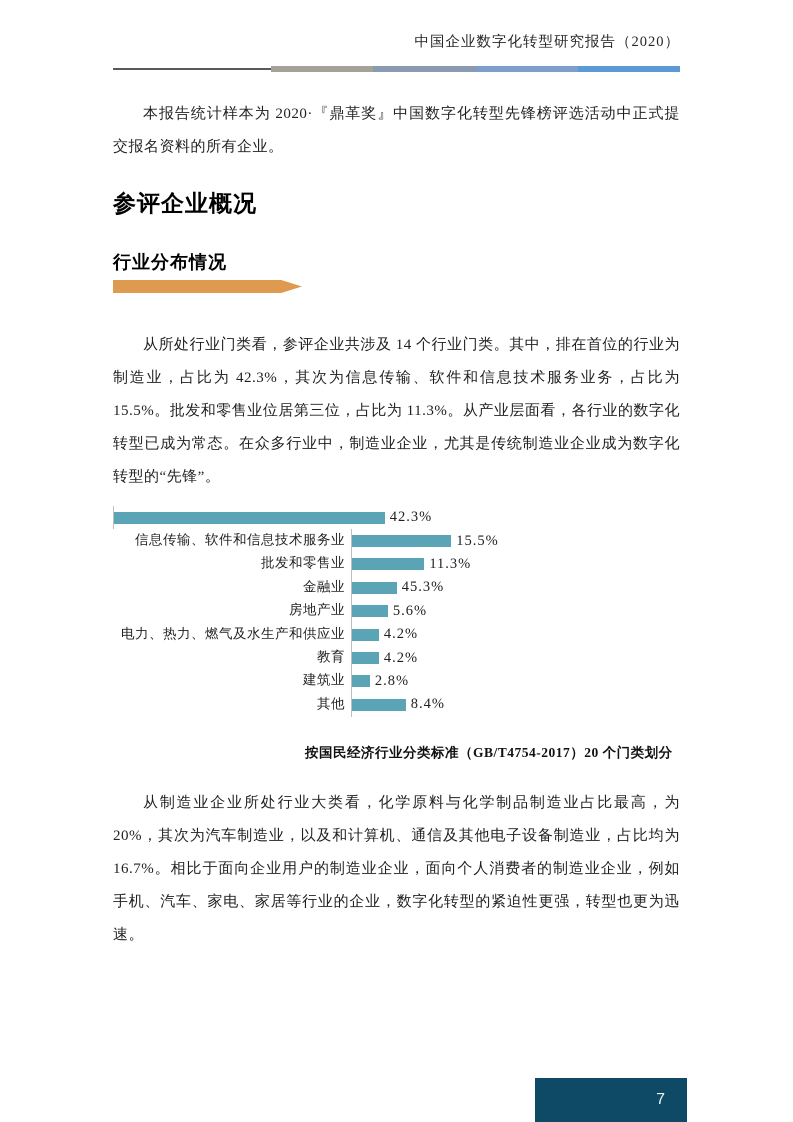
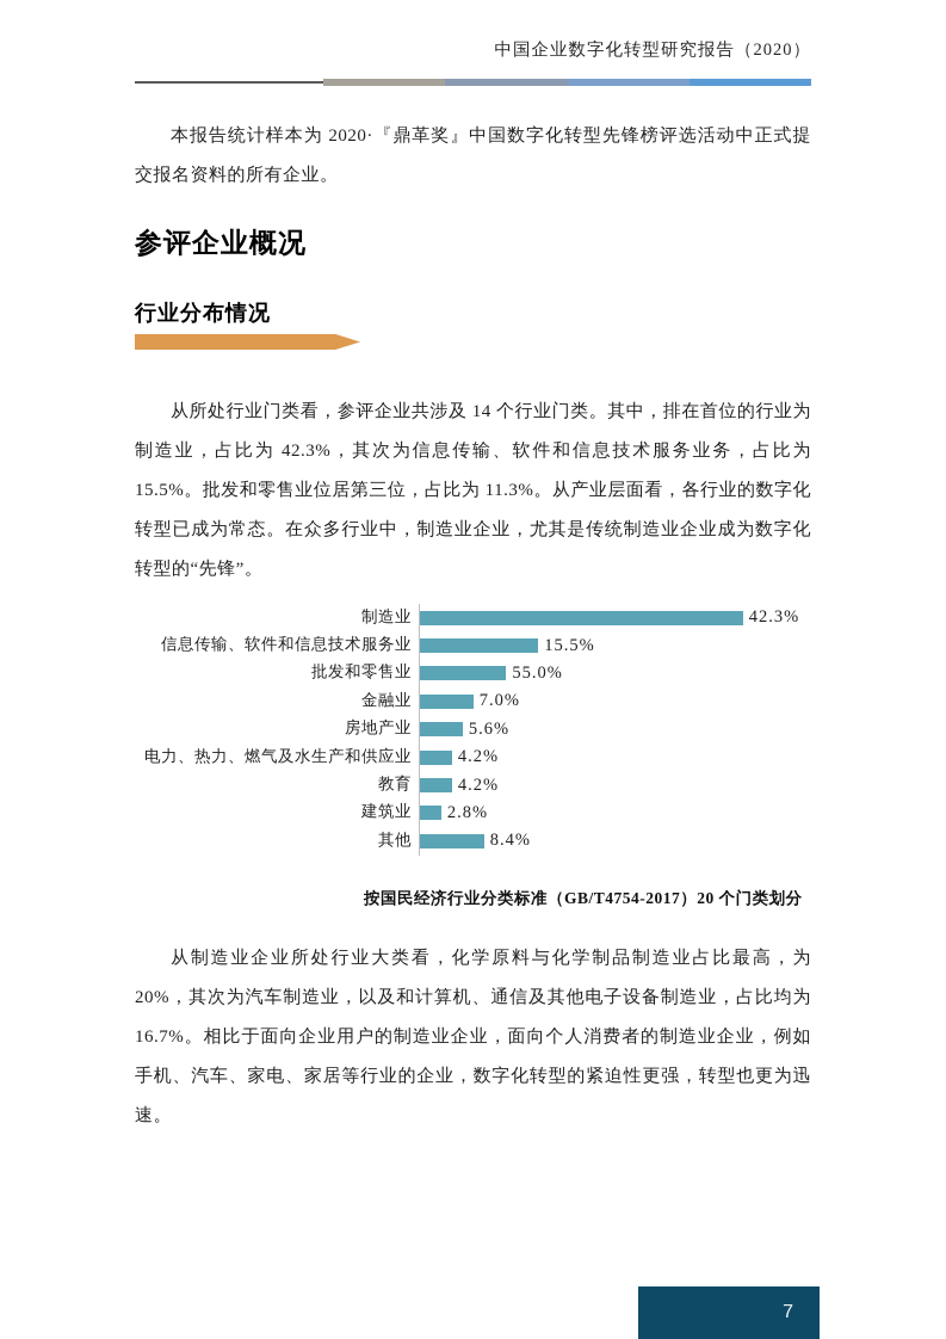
  中国企业数字化转型研究报告（2020）
  本报告统计样本为 2020·『鼎革奖』中国数字化转型先锋榜评选活动中正式提交报名资料的所有企业。
  参评企业概况
  行业分布情况
  从所处行业门类看，参评企业共涉及 14 个行业门类。其中，排在首位的行业为制造业，占比为 42.3%，其次为信息传输、软件和信息技术服务业务，占比为 15.5%。批发和零售业位居第三位，占比为 11.3%。从产业层面看，各行业的数字化转型已成为常态。在众多行业中，制造业企业，尤其是传统制造业企业成为数字化转型的“先锋”。
+ 制造业
  42.3%
  信息传输、软件和信息技术服务业
  15.5%
  批发和零售业
- 11.3%
+ 55.0%
  金融业
- 45.3%
+ 7.0%
  房地产业
  5.6%
  电力、热力、燃气及水生产和供应业
  4.2%
  教育
  4.2%
  建筑业
  2.8%
  其他
  8.4%
  按国民经济行业分类标准（GB/T4754-2017）20 个门类划分
  从制造业企业所处行业大类看，化学原料与化学制品制造业占比最高，为20%，其次为汽车制造业，以及和计算机、通信及其他电子设备制造业，占比均为 16.7%。相比于面向企业用户的制造业企业，面向个人消费者的制造业企业，例如手机、汽车、家电、家居等行业的企业，数字化转型的紧迫性更强，转型也更为迅速。
  7
